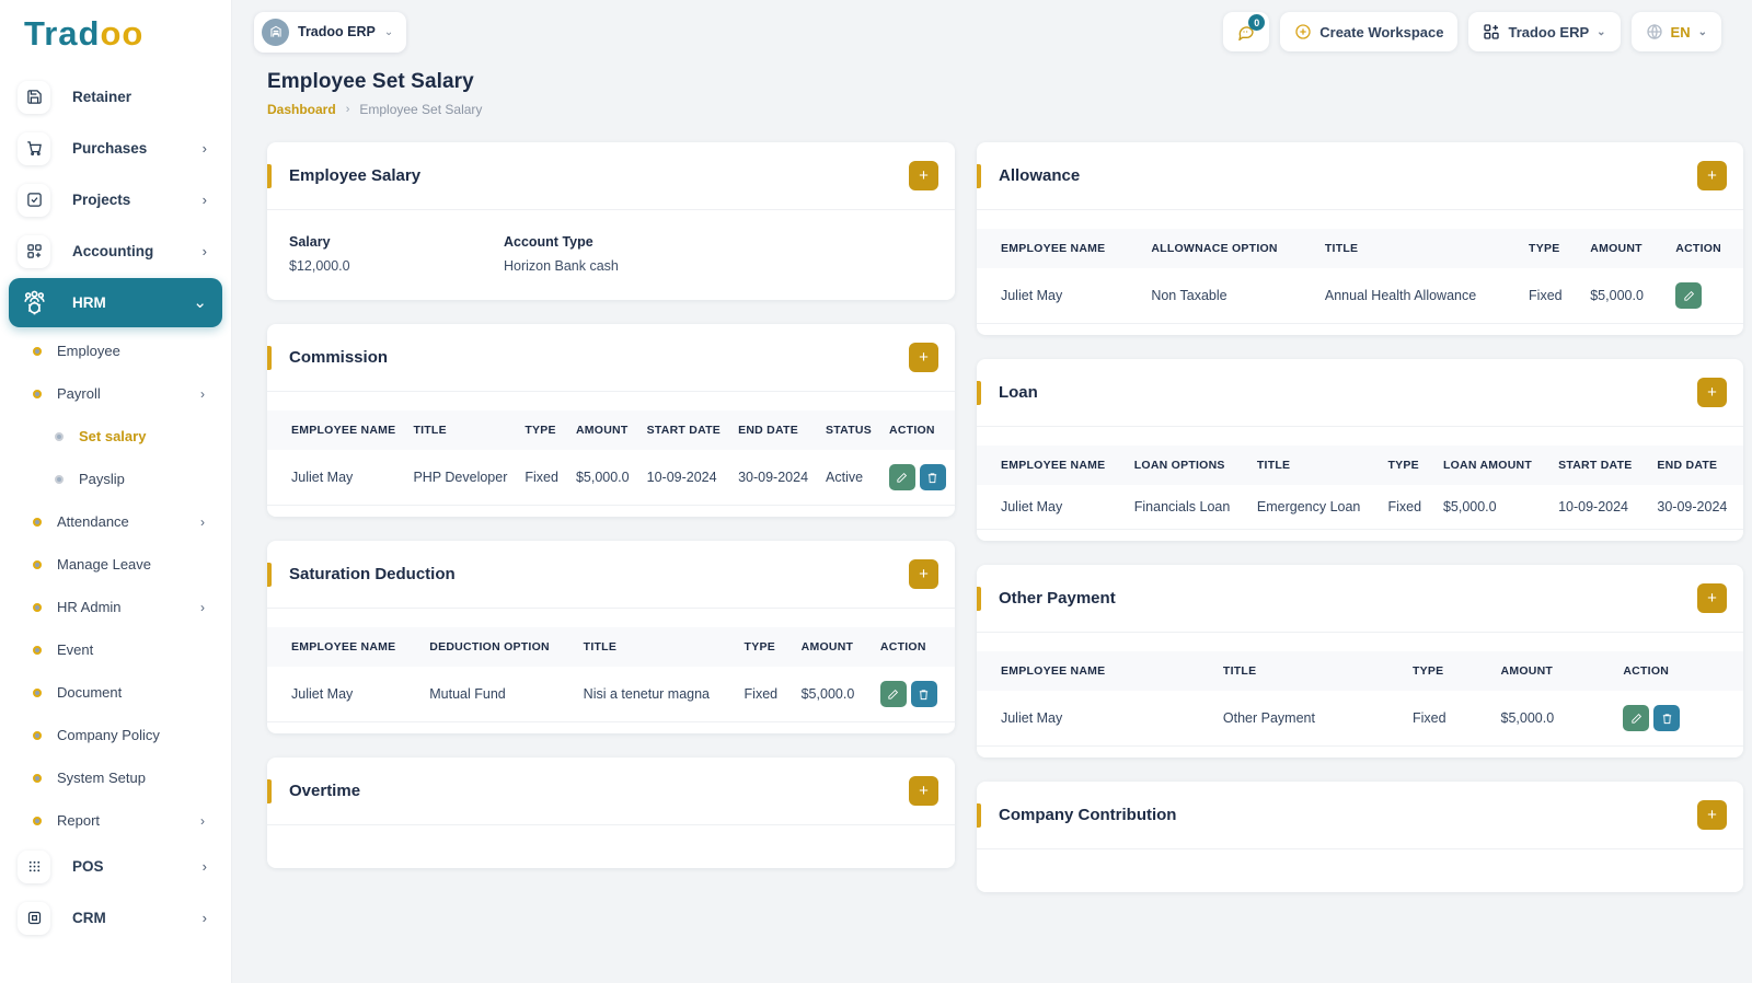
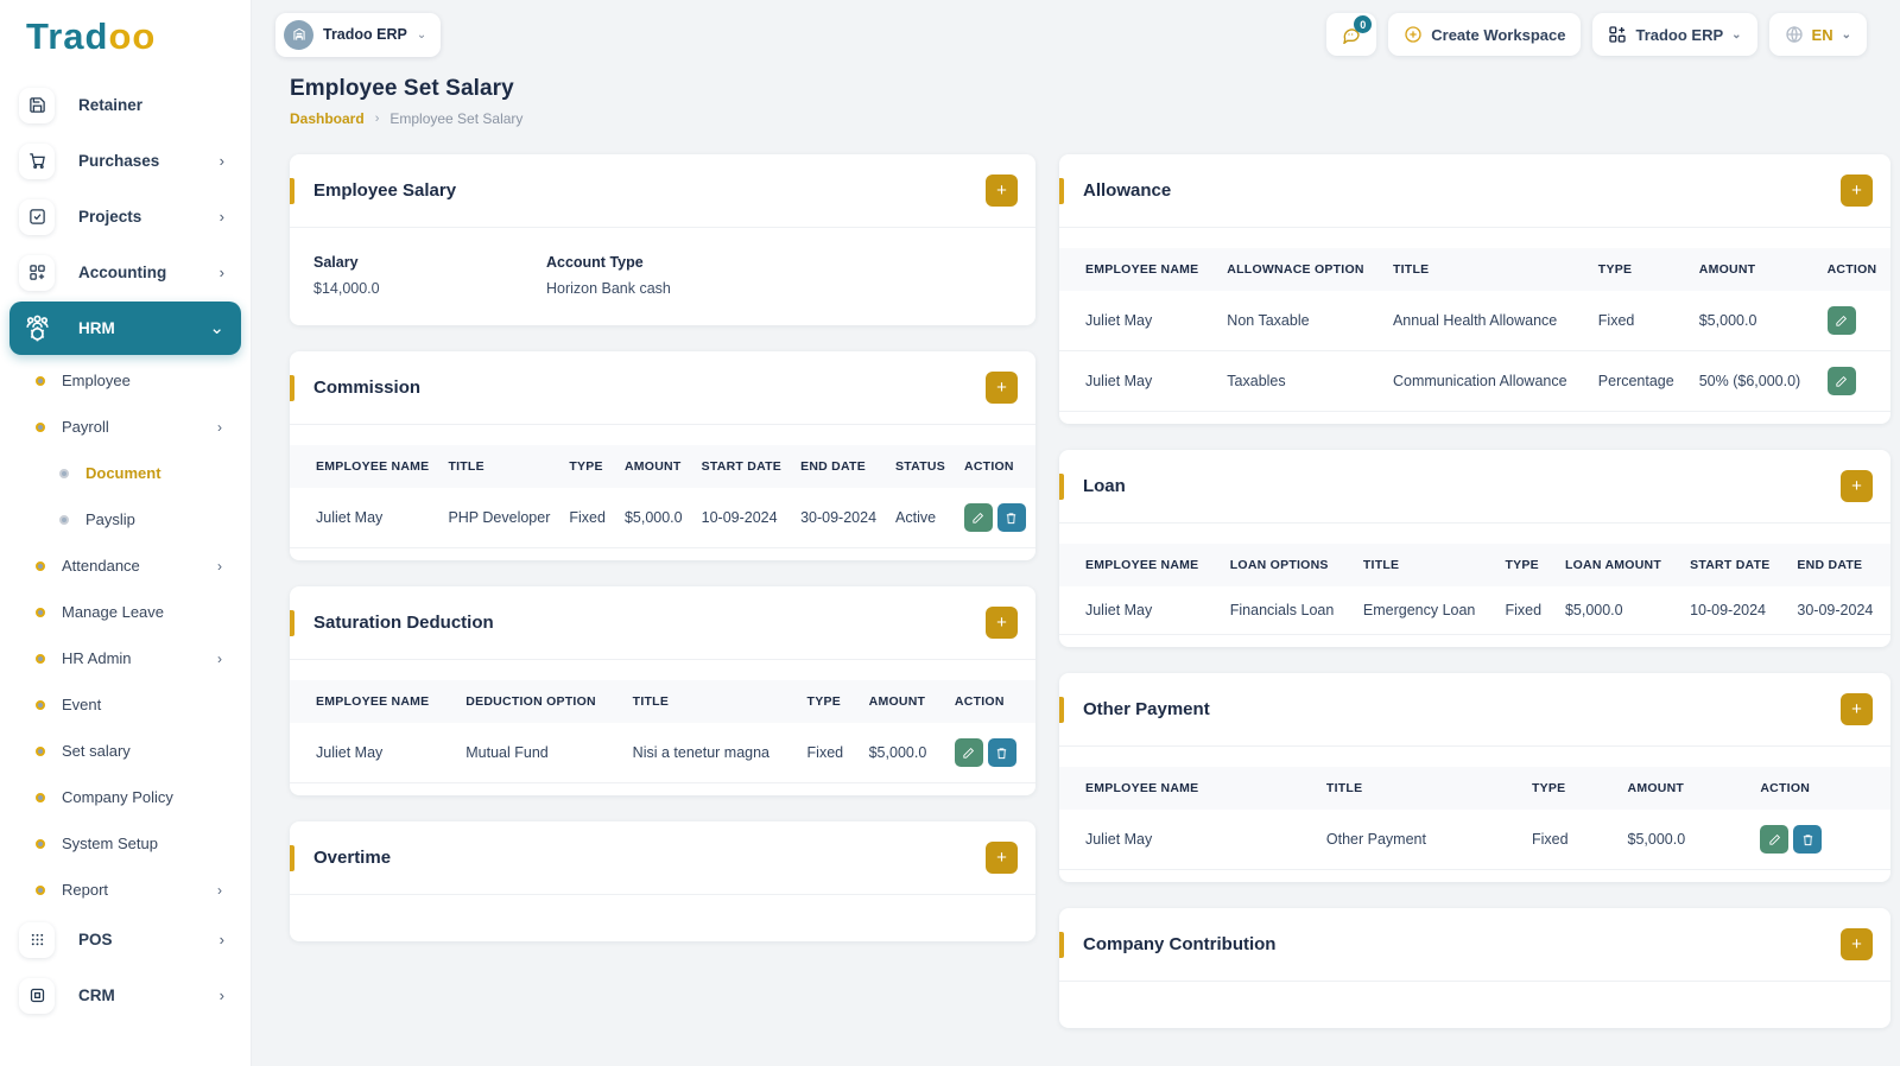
  Tradoo
  Retainer
  Purchases
  ›
  Projects
  ›
  Accounting
  ›
  HRM
  ⌄
  Employee
  Payroll
  ›
- Set salary
+ Document
  Payslip
  Attendance
  ›
  Manage Leave
  HR Admin
  ›
  Event
- Document
+ Set salary
  Company Policy
  System Setup
  Report
  ›
  POS
  ›
  CRM
  ›
  Tradoo ERP
  ⌄
  0
  Create Workspace
  Tradoo ERP
  ⌄
  EN
  ⌄
  Employee Set Salary
  Dashboard
  ›
  Employee Set Salary
  Employee Salary
  +
  Salary
- $12,000.0
+ $14,000.0
  Account Type
  Horizon Bank cash
  Commission
  +
  EMPLOYEE NAME	TITLE	TYPE	AMOUNT	START DATE	END DATE	STATUS	ACTION
  Juliet May	PHP Developer	Fixed	$5,000.0	10-09-2024	30-09-2024	Active
  Saturation Deduction
  +
  EMPLOYEE NAME	DEDUCTION OPTION	TITLE	TYPE	AMOUNT	ACTION
  Juliet May	Mutual Fund	Nisi a tenetur magna	Fixed	$5,000.0
  Overtime
  +
  Allowance
  +
  EMPLOYEE NAME	ALLOWNACE OPTION	TITLE	TYPE	AMOUNT	ACTION
  Juliet May	Non Taxable	Annual Health Allowance	Fixed	$5,000.0
+ Juliet May	Taxables	Communication Allowance	Percentage	50% ($6,000.0)
  Loan
  +
  EMPLOYEE NAME	LOAN OPTIONS	TITLE	TYPE	LOAN AMOUNT	START DATE	END DATE
  Juliet May	Financials Loan	Emergency Loan	Fixed	$5,000.0	10-09-2024	30-09-2024
  Other Payment
  +
  EMPLOYEE NAME	TITLE	TYPE	AMOUNT	ACTION
  Juliet May	Other Payment	Fixed	$5,000.0
  Company Contribution
  +
